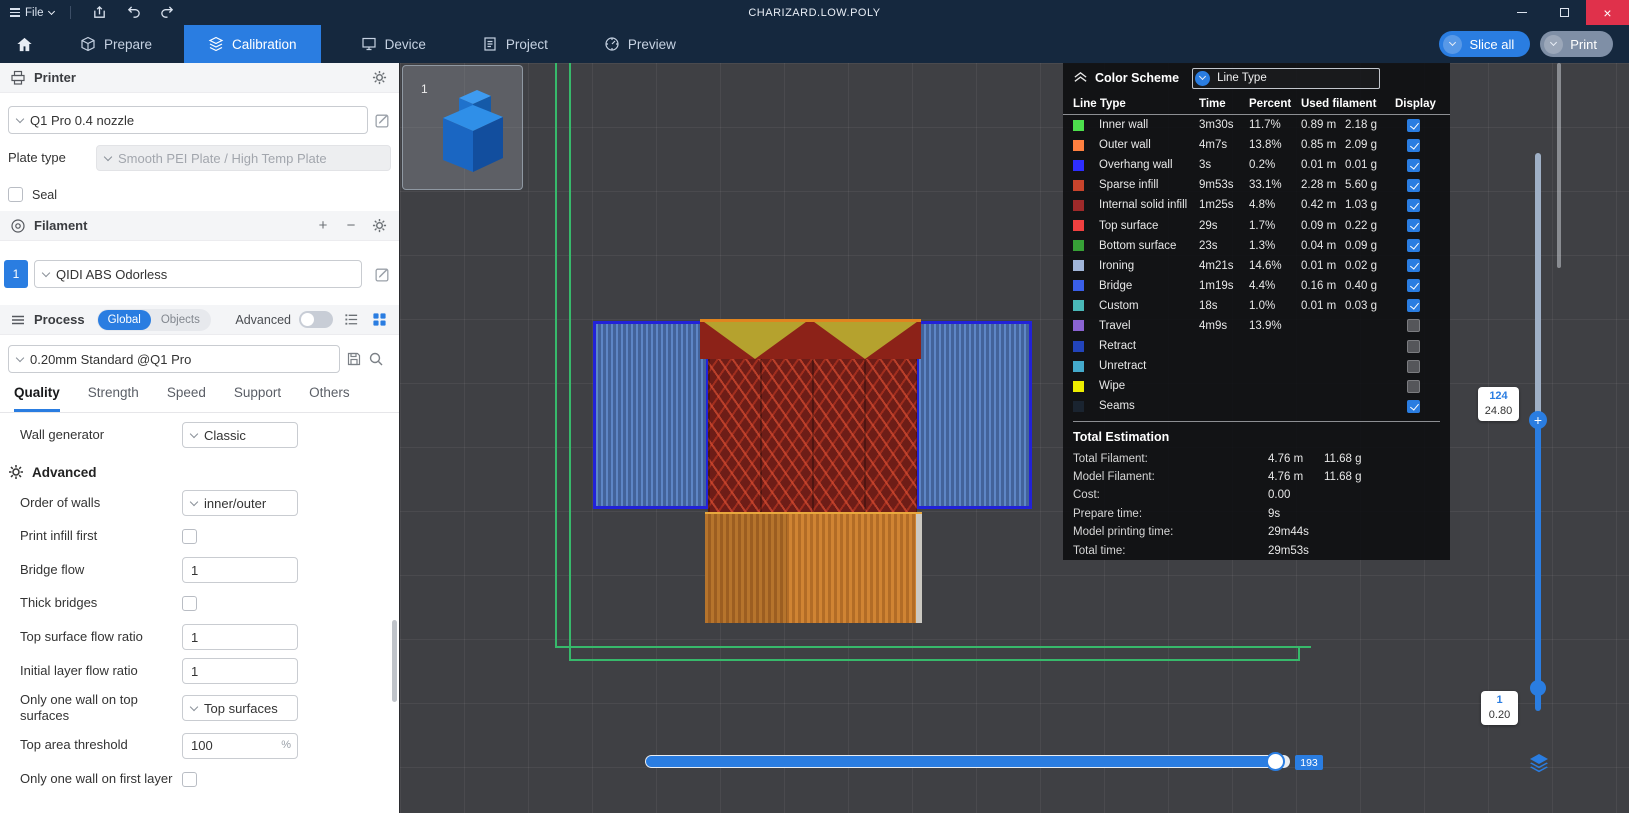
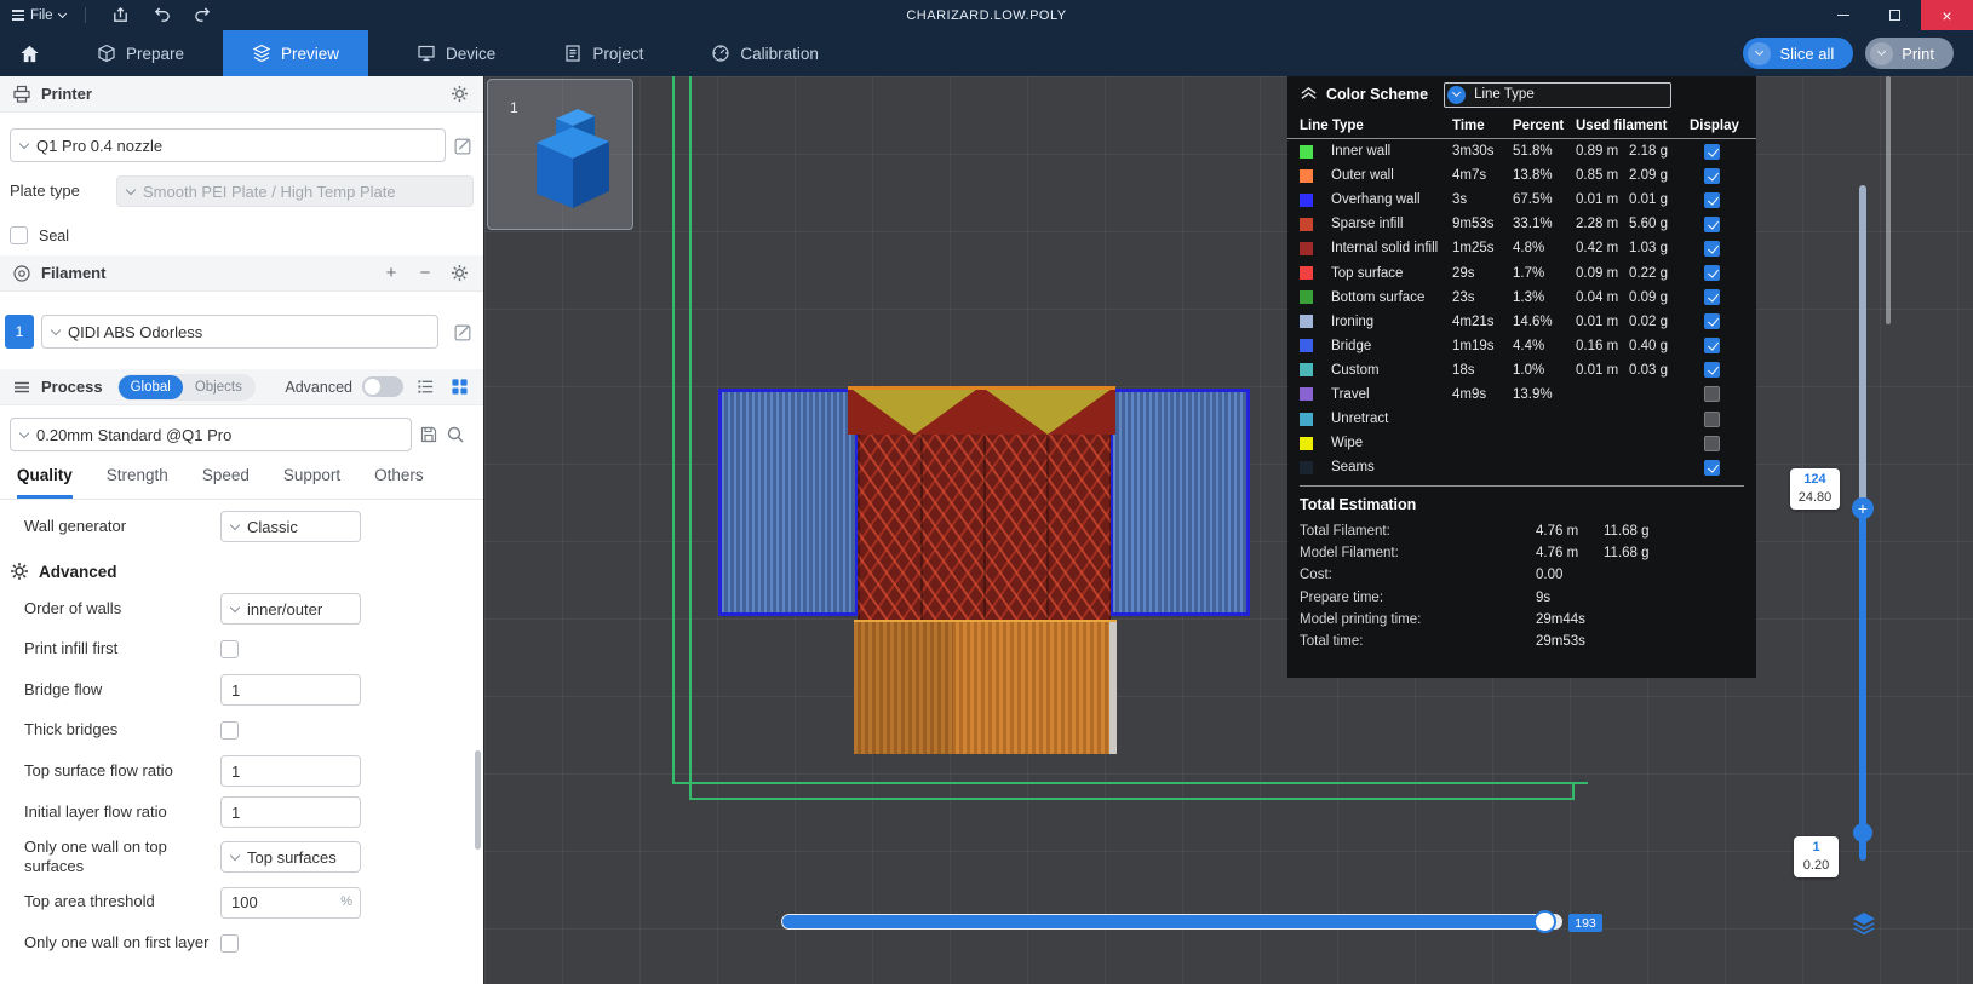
  CHARIZARD.LOW.POLY
  File
  ×
  Prepare
- Calibration
+ Preview
  Device
  Project
- Preview
+ Calibration
  Slice all
  Print
  Printer
  Q1 Pro 0.4 nozzle
  Plate type
  Smooth PEI Plate / High Temp Plate
  Seal
  Filament
  +
  −
  1
  QIDI ABS Odorless
  Process
  Global
  Objects
  Advanced
  0.20mm Standard @Q1 Pro
  Quality
  Strength
  Speed
  Support
  Others
  Wall generator
  Classic
  Advanced
  Order of walls
  inner/outer
  Print infill first
  Bridge flow
  1
  Thick bridges
  Top surface flow ratio
  1
  Initial layer flow ratio
  1
  Only one wall on top surfaces
  Top surfaces
  Top area threshold
  100
  %
  Only one wall on first layer
  1
  Color Scheme
  Line Type
  Line Type
  Time
  Percent
  Used filament
  Display
  Inner wall
  3m30s
- 11.7%
+ 51.8%
  0.89 m
  2.18 g
  Outer wall
  4m7s
  13.8%
  0.85 m
  2.09 g
  Overhang wall
  3s
- 0.2%
+ 67.5%
  0.01 m
  0.01 g
  Sparse infill
  9m53s
  33.1%
  2.28 m
  5.60 g
  Internal solid infill
  1m25s
  4.8%
  0.42 m
  1.03 g
  Top surface
  29s
  1.7%
  0.09 m
  0.22 g
  Bottom surface
  23s
  1.3%
  0.04 m
  0.09 g
  Ironing
  4m21s
  14.6%
  0.01 m
  0.02 g
  Bridge
  1m19s
  4.4%
  0.16 m
  0.40 g
  Custom
  18s
  1.0%
  0.01 m
  0.03 g
  Travel
  4m9s
  13.9%
- Retract
  Unretract
  Wipe
  Seams
  Total Estimation
  Total Filament:
  4.76 m
  11.68 g
  Model Filament:
  4.76 m
  11.68 g
  Cost:
  0.00
  Prepare time:
  9s
  Model printing time:
  29m44s
  Total time:
  29m53s
  124
  24.80
  +
  1
  0.20
  193
